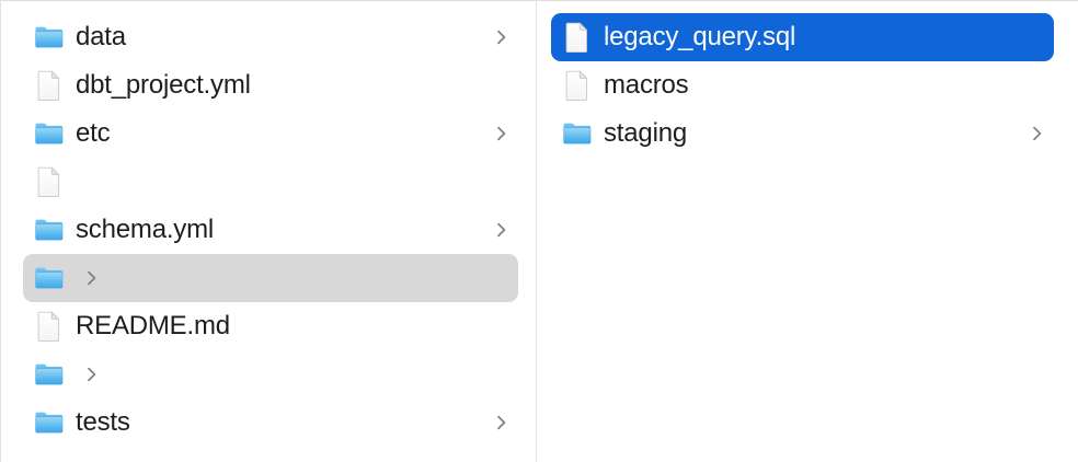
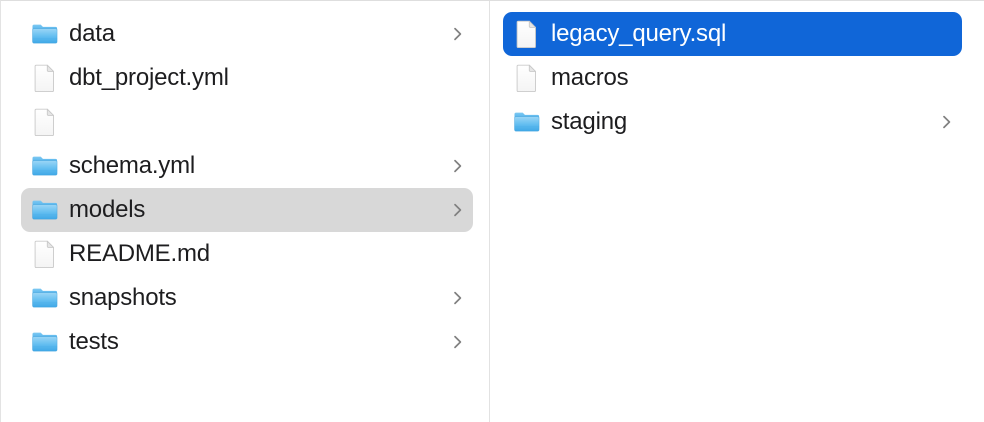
  data
  dbt_project.yml
- etc
  schema.yml
+ models
  README.md
+ snapshots
  tests
  legacy_query.sql
  macros
  staging
